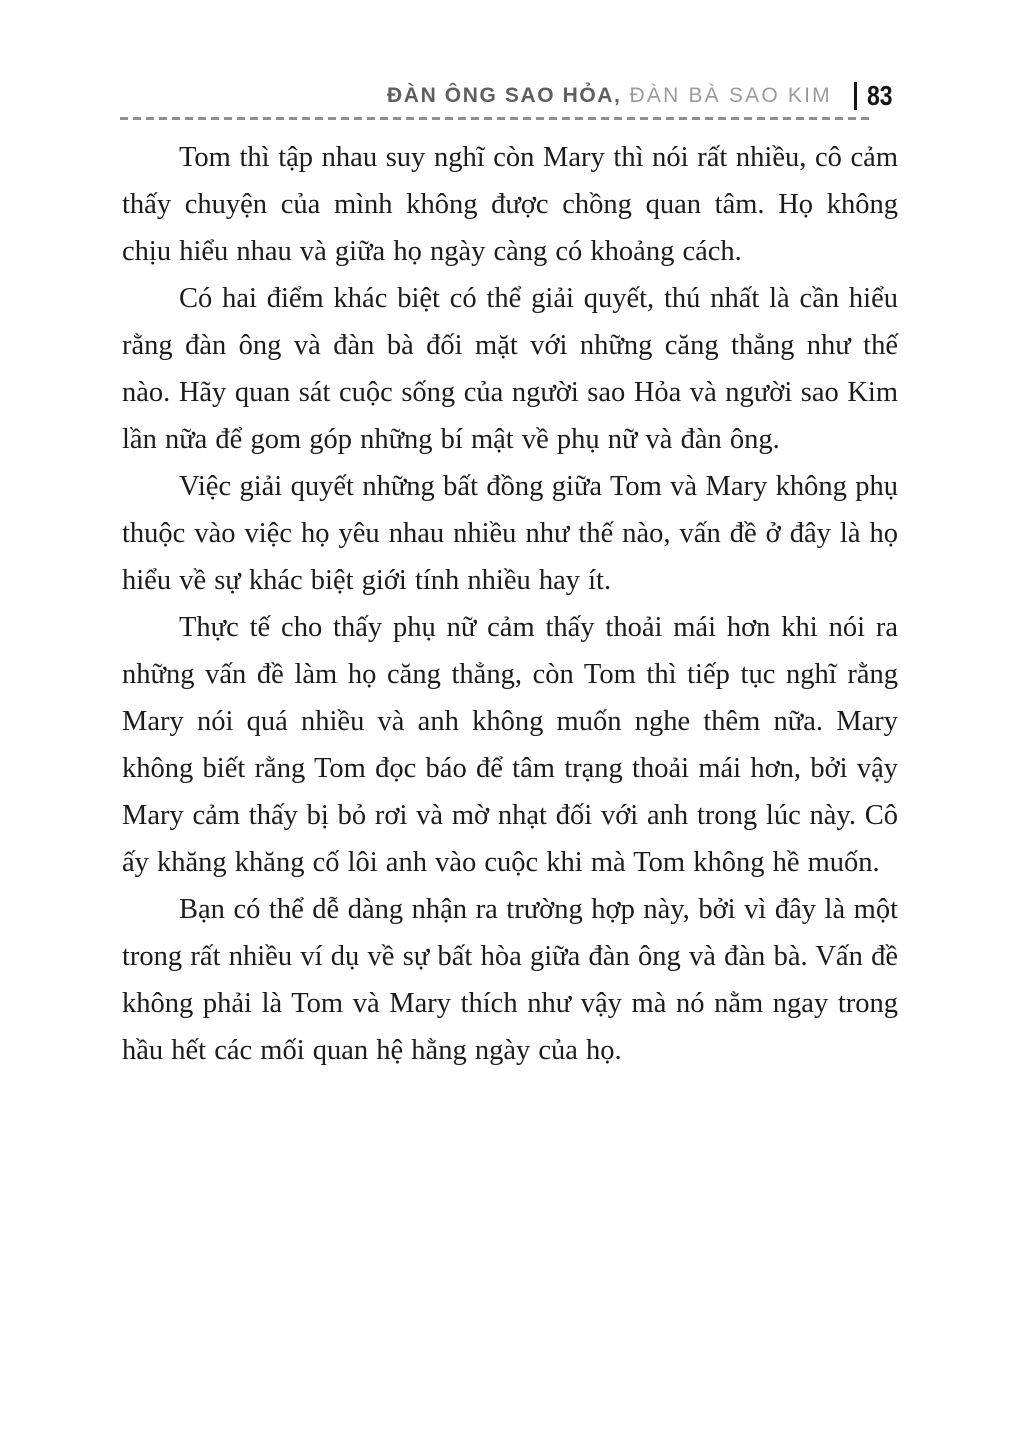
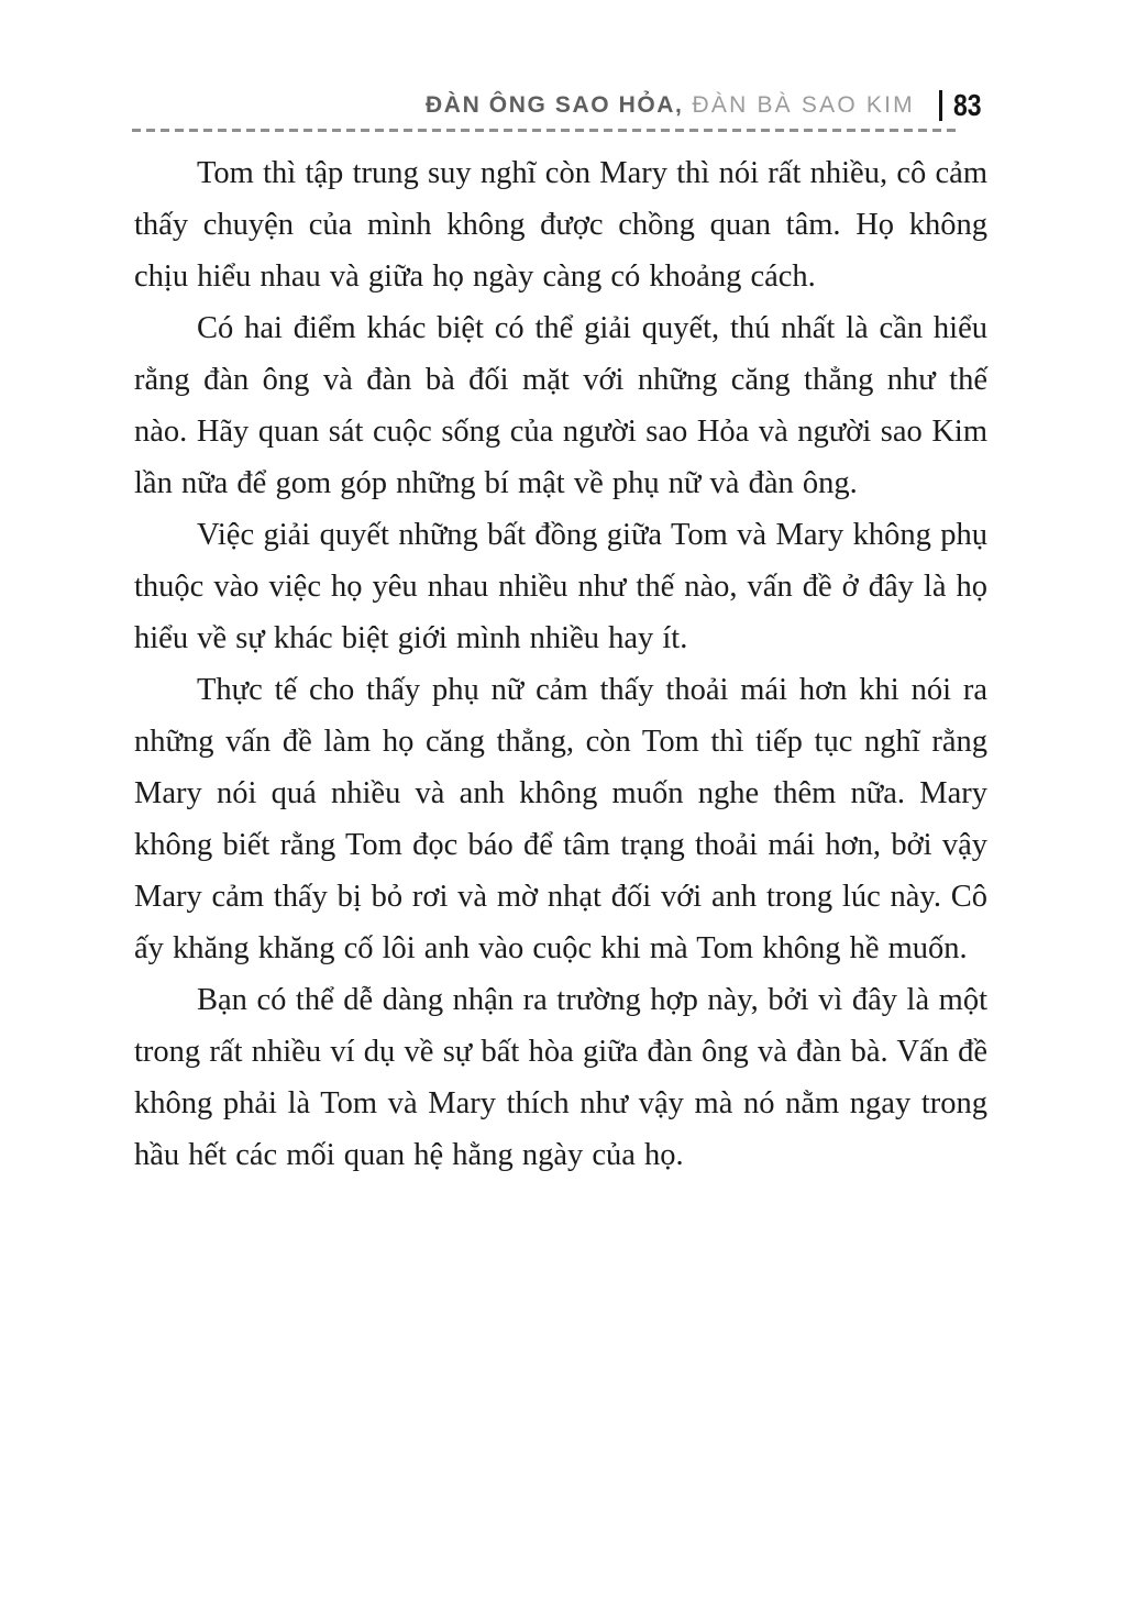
  ĐÀN ÔNG SAO HỎA,
  ĐÀN BÀ SAO KIM
  83
- Tom thì tập nhau suy nghĩ còn Mary thì nói rất nhiều, cô cảm thấy chuyện của mình không được chồng quan tâm. Họ không chịu hiểu nhau và giữa họ ngày càng có khoảng cách.
+ Tom thì tập trung suy nghĩ còn Mary thì nói rất nhiều, cô cảm thấy chuyện của mình không được chồng quan tâm. Họ không chịu hiểu nhau và giữa họ ngày càng có khoảng cách.
  Có hai điểm khác biệt có thể giải quyết, thú nhất là cần hiểu rằng đàn ông và đàn bà đối mặt với những căng thẳng như thế nào. Hãy quan sát cuộc sống của người sao Hỏa và người sao Kim lần nữa để gom góp những bí mật về phụ nữ và đàn ông.
- Việc giải quyết những bất đồng giữa Tom và Mary không phụ thuộc vào việc họ yêu nhau nhiều như thế nào, vấn đề ở đây là họ hiểu về sự khác biệt giới tính nhiều hay ít.
+ Việc giải quyết những bất đồng giữa Tom và Mary không phụ thuộc vào việc họ yêu nhau nhiều như thế nào, vấn đề ở đây là họ hiểu về sự khác biệt giới mình nhiều hay ít.
  Thực tế cho thấy phụ nữ cảm thấy thoải mái hơn khi nói ra những vấn đề làm họ căng thẳng, còn Tom thì tiếp tục nghĩ rằng Mary nói quá nhiều và anh không muốn nghe thêm nữa. Mary không biết rằng Tom đọc báo để tâm trạng thoải mái hơn, bởi vậy Mary cảm thấy bị bỏ rơi và mờ nhạt đối với anh trong lúc này. Cô ấy khăng khăng cố lôi anh vào cuộc khi mà Tom không hề muốn.
  Bạn có thể dễ dàng nhận ra trường hợp này, bởi vì đây là một trong rất nhiều ví dụ về sự bất hòa giữa đàn ông và đàn bà. Vấn đề không phải là Tom và Mary thích như vậy mà nó nằm ngay trong hầu hết các mối quan hệ hằng ngày của họ.
